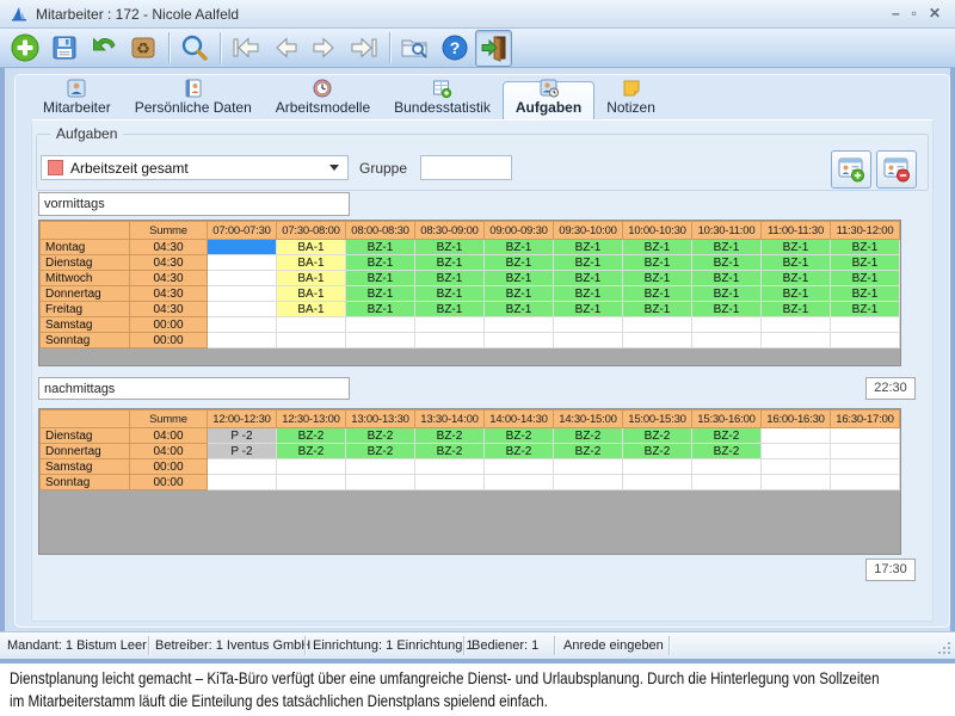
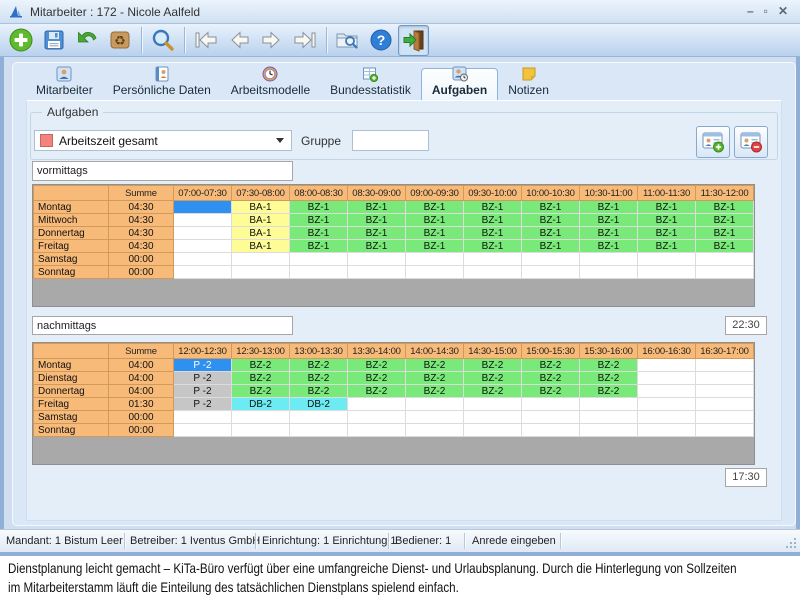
  Mitarbeiter : 172 - Nicole Aalfeld
  –
  ▫
  ✕
  ♻
  ?
  Mitarbeiter
  Persönliche Daten
  Arbeitsmodelle
  Bundesstatistik
  Aufgaben
  Notizen
  Aufgaben
  Arbeitszeit gesamt
  Gruppe
  vormittags
  	Summe	07:00-07:30	07:30-08:00	08:00-08:30	08:30-09:00	09:00-09:30	09:30-10:00	10:00-10:30	10:30-11:00	11:00-11:30	11:30-12:00
  Montag	04:30		BA-1	BZ-1	BZ-1	BZ-1	BZ-1	BZ-1	BZ-1	BZ-1	BZ-1
- Dienstag	04:30		BA-1	BZ-1	BZ-1	BZ-1	BZ-1	BZ-1	BZ-1	BZ-1	BZ-1
  Mittwoch	04:30		BA-1	BZ-1	BZ-1	BZ-1	BZ-1	BZ-1	BZ-1	BZ-1	BZ-1
  Donnertag	04:30		BA-1	BZ-1	BZ-1	BZ-1	BZ-1	BZ-1	BZ-1	BZ-1	BZ-1
  Freitag	04:30		BA-1	BZ-1	BZ-1	BZ-1	BZ-1	BZ-1	BZ-1	BZ-1	BZ-1
  Samstag	00:00
  Sonntag	00:00
  nachmittags
  22:30
  	Summe	12:00-12:30	12:30-13:00	13:00-13:30	13:30-14:00	14:00-14:30	14:30-15:00	15:00-15:30	15:30-16:00	16:00-16:30	16:30-17:00
+ Montag	04:00	P -2	BZ-2	BZ-2	BZ-2	BZ-2	BZ-2	BZ-2	BZ-2
  Dienstag	04:00	P -2	BZ-2	BZ-2	BZ-2	BZ-2	BZ-2	BZ-2	BZ-2
  Donnertag	04:00	P -2	BZ-2	BZ-2	BZ-2	BZ-2	BZ-2	BZ-2	BZ-2
+ Freitag	01:30	P -2	DB-2	DB-2
  Samstag	00:00
  Sonntag	00:00
  17:30
  Mandant: 1 Bistum Leer
  Betreiber: 1 Iventus Gmb
  Einrichtung: 1 Einrichtung 1
  Bediener: 1
  Anrede eingeben
  Dienstplanung leicht gemacht – KiTa-Büro verfügt über eine umfangreiche Dienst- und Urlaubsplanung. Durch die Hinterlegung von Sollzeiten
  im Mitarbeiterstamm läuft die Einteilung des tatsächlichen Dienstplans spielend einfach.
